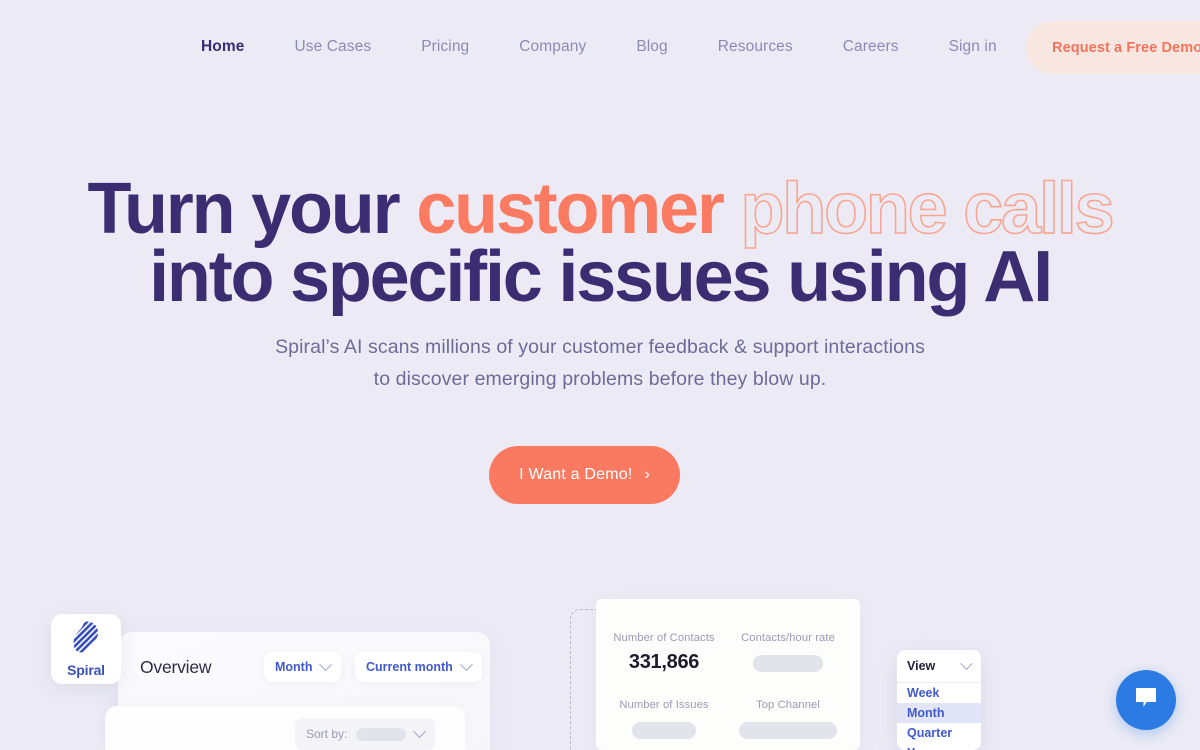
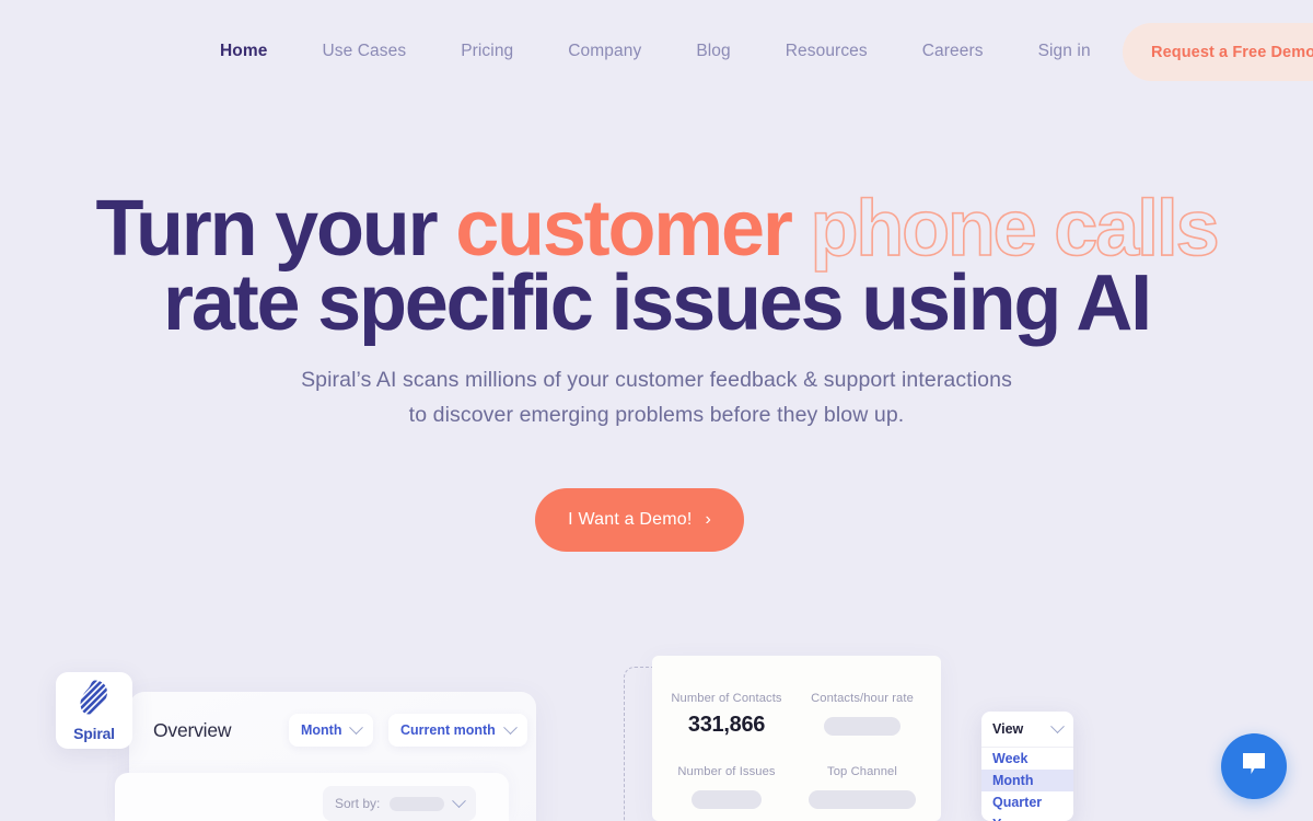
  Home
  Use Cases
  Pricing
  Company
  Blog
  Resources
  Careers
  Sign in
  Request a Free Demo
  Turn your customer phone calls
- into specific issues using AI
+ rate specific issues using AI
  Spiral’s AI scans millions of your customer feedback & support interactions
  to discover emerging problems before they blow up.
  I Want a Demo!
  ›
  Overview
  Month
  Current month
  Sort by:
  Number of Contacts
  331,866
  Contacts/hour rate
  Number of Issues
  Top Channel
  View
  Week
  Month
  Quarter
  Spiral
